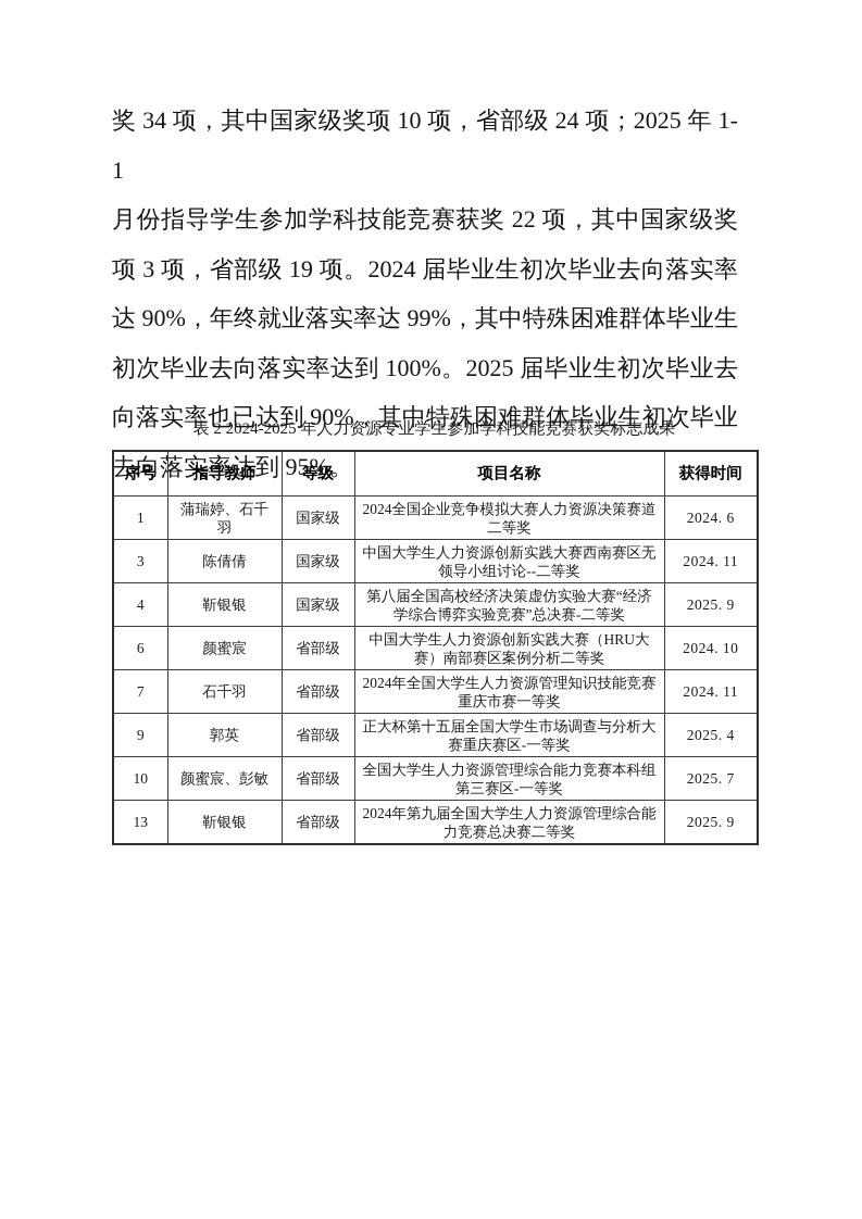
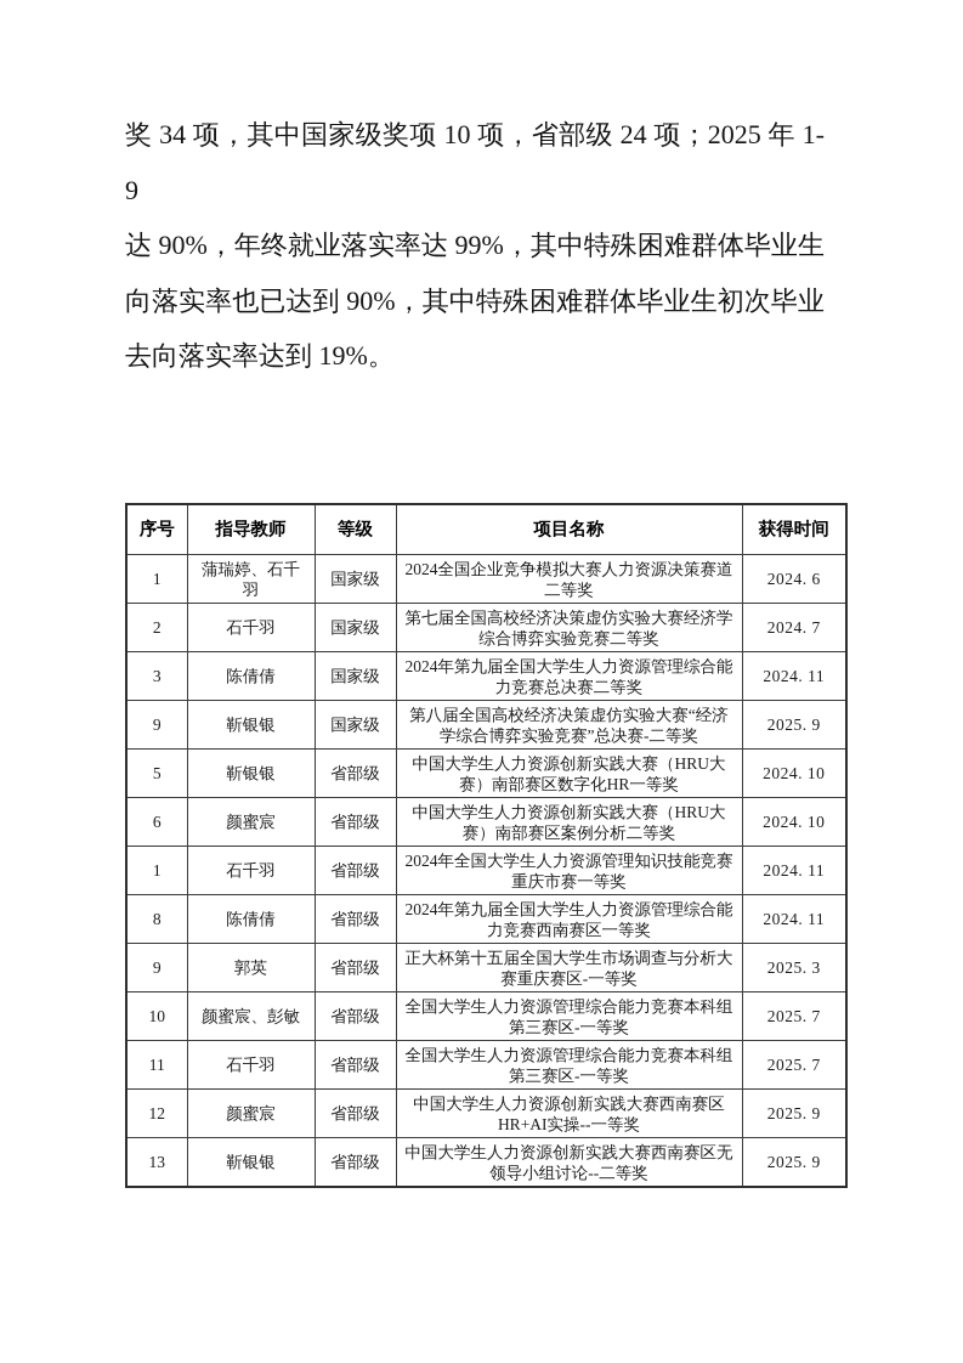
- 奖 34 项，其中国家级奖项 10 项，省部级 24 项；2025 年 1-1
+ 奖 34 项，其中国家级奖项 10 项，省部级 24 项；2025 年 1-9
- 月份指导学生参加学科技能竞赛获奖 22 项，其中国家级奖
- 项 3 项，省部级 19 项。2024 届毕业生初次毕业去向落实率
  达 90%，年终就业落实率达 99%，其中特殊困难群体毕业生
- 初次毕业去向落实率达到 100%。2025 届毕业生初次毕业去
  向落实率也已达到 90%，其中特殊困难群体毕业生初次毕业
- 去向落实率达到 95%。
+ 去向落实率达到 19%。
- 表 2 2024-2025 年人力资源专业学生参加学科技能竞赛获奖标志成果
  序号	指导教师	等级	项目名称	获得时间
  1	蒲瑞婷、石千羽	国家级	2024全国企业竞争模拟大赛人力资源决策赛道二等奖	2024. 6
+ 2	石千羽	国家级	第七届全国高校经济决策虚仿实验大赛经济学综合博弈实验竞赛二等奖	2024. 7
- 3	陈倩倩	国家级	中国大学生人力资源创新实践大赛西南赛区无领导小组讨论--二等奖	2024. 11
+ 3	陈倩倩	国家级	2024年第九届全国大学生人力资源管理综合能力竞赛总决赛二等奖	2024. 11
- 4	靳银银	国家级	第八届全国高校经济决策虚仿实验大赛“经济学综合博弈实验竞赛”总决赛-二等奖	2025. 9
+ 9	靳银银	国家级	第八届全国高校经济决策虚仿实验大赛“经济学综合博弈实验竞赛”总决赛-二等奖	2025. 9
+ 5	靳银银	省部级	中国大学生人力资源创新实践大赛（HRU大赛）南部赛区数字化HR一等奖	2024. 10
  6	颜蜜宸	省部级	中国大学生人力资源创新实践大赛（HRU大赛）南部赛区案例分析二等奖	2024. 10
- 7	石千羽	省部级	2024年全国大学生人力资源管理知识技能竞赛重庆市赛一等奖	2024. 11
+ 1	石千羽	省部级	2024年全国大学生人力资源管理知识技能竞赛重庆市赛一等奖	2024. 11
+ 8	陈倩倩	省部级	2024年第九届全国大学生人力资源管理综合能力竞赛西南赛区一等奖	2024. 11
- 9	郭英	省部级	正大杯第十五届全国大学生市场调查与分析大赛重庆赛区-一等奖	2025. 4
+ 9	郭英	省部级	正大杯第十五届全国大学生市场调查与分析大赛重庆赛区-一等奖	2025. 3
  10	颜蜜宸、彭敏	省部级	全国大学生人力资源管理综合能力竞赛本科组第三赛区-一等奖	2025. 7
+ 11	石千羽	省部级	全国大学生人力资源管理综合能力竞赛本科组第三赛区-一等奖	2025. 7
+ 12	颜蜜宸	省部级	中国大学生人力资源创新实践大赛西南赛区HR+AI实操--一等奖	2025. 9
- 13	靳银银	省部级	2024年第九届全国大学生人力资源管理综合能力竞赛总决赛二等奖	2025. 9
+ 13	靳银银	省部级	中国大学生人力资源创新实践大赛西南赛区无领导小组讨论--二等奖	2025. 9
